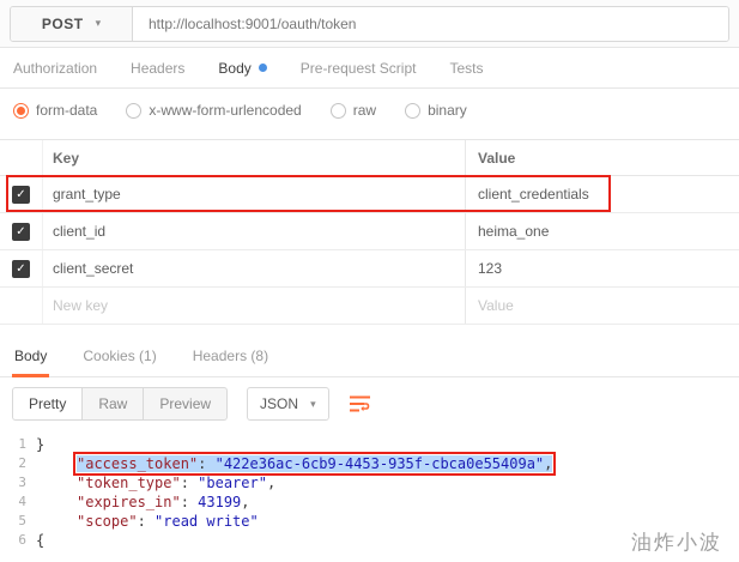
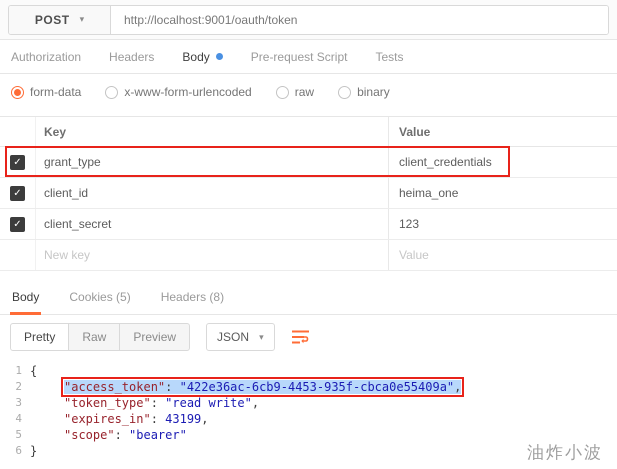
  POST
  ▾
  http://localhost:9001/oauth/token
  Authorization
  Headers
  Body
  Pre-request Script
  Tests
  form-data
  x-www-form-urlencoded
  raw
  binary
  Key
  Value
  ✓
  grant_type
  client_credentials
  ✓
  client_id
  heima_one
  ✓
  client_secret
  123
  New key
  Value
  Body
- Cookies (1)
+ Cookies (5)
  Headers (8)
  Pretty
  Raw
  Preview
  JSON
  ▾
  1
  2
  3
  4
  5
  6
- }
+ {
  "access_token": "422e36ac-6cb9-4453-935f-cbca0e55409a",
- "token_type": "bearer",
+ "token_type": "read write",
  "expires_in": 43199,
- "scope": "read write"
+ "scope": "bearer"
- {
+ }
  油炸小波
